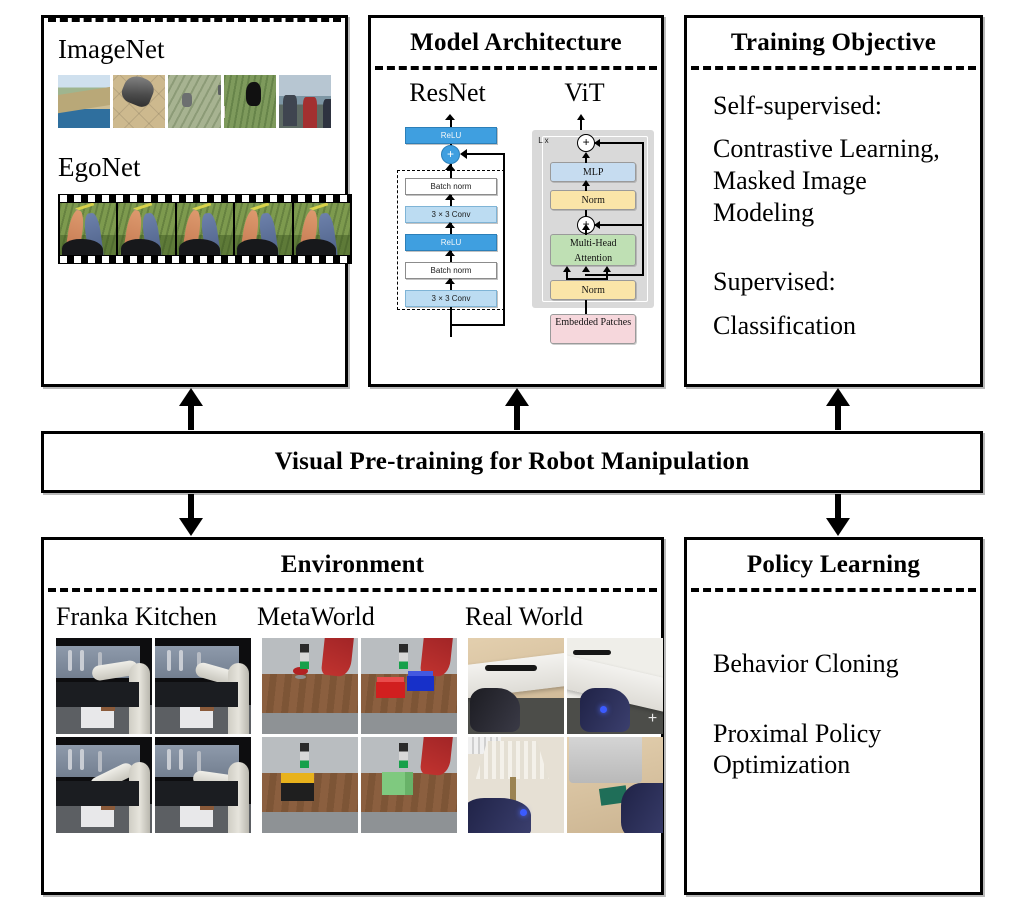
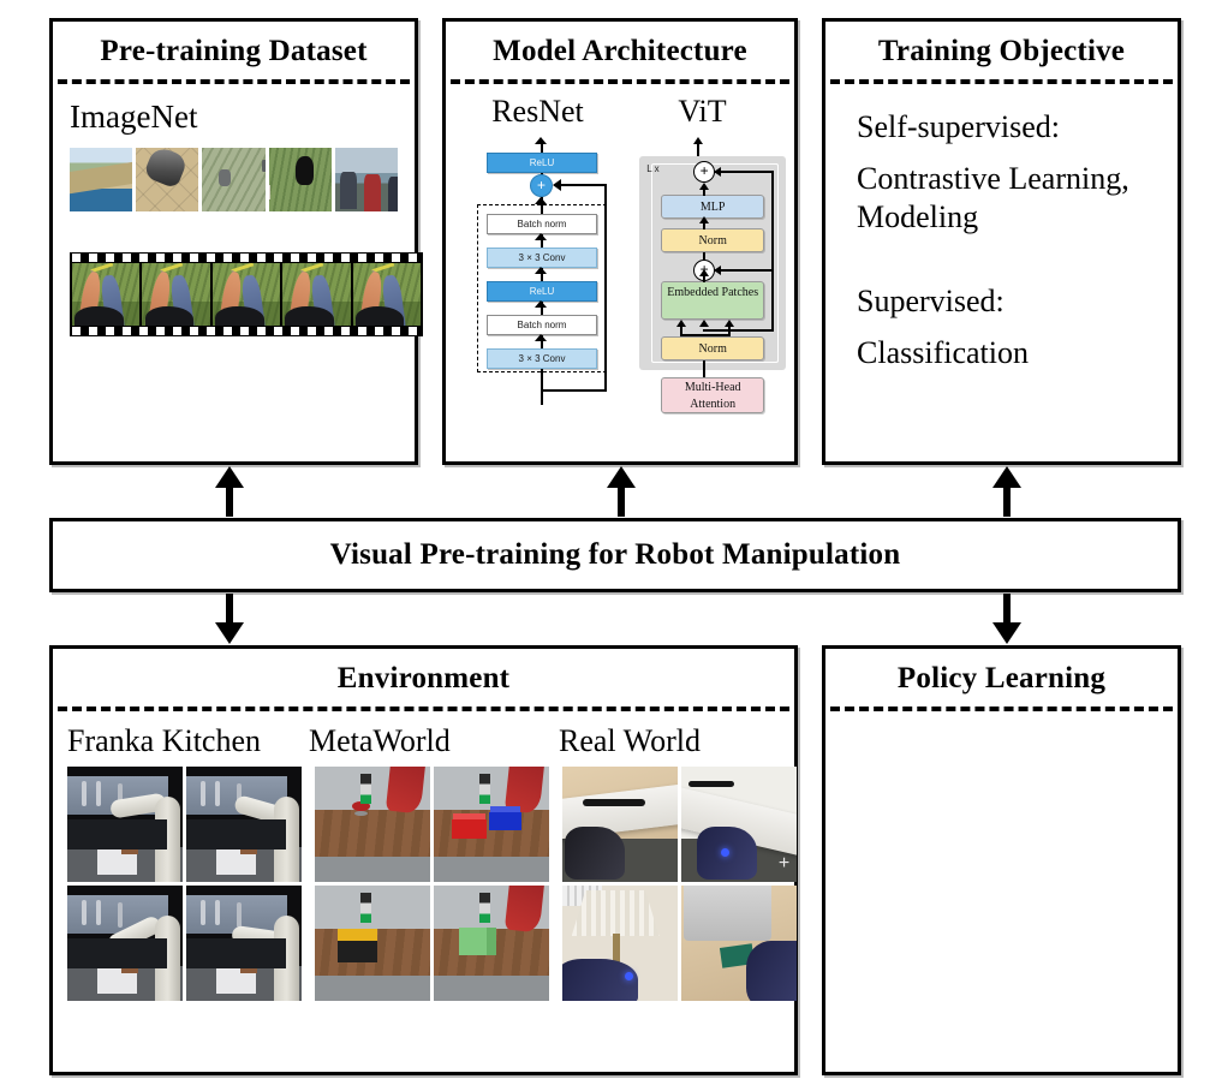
+ Pre-training Dataset
  ImageNet
- EgoNet
  Model Architecture
  ResNet
  ViT
  ReLU
  +
  Batch norm
  3 × 3 Conv
  ReLU
  Batch norm
  3 × 3 Conv
  L x
  +
  MLP
  Norm
  +
- Multi-Head Attention
+ Embedded Patches
  Norm
- Embedded Patches
+ Multi-Head Attention
  Training Objective
  Self-supervised:
  Contrastive Learning,
- Masked Image
  Modeling
  Supervised:
  Classification
  Visual Pre-training for Robot Manipulation
  Environment
  Franka Kitchen
  MetaWorld
  Real World
  +
  Policy Learning
- Behavior Cloning
- Proximal Policy
- Optimization
